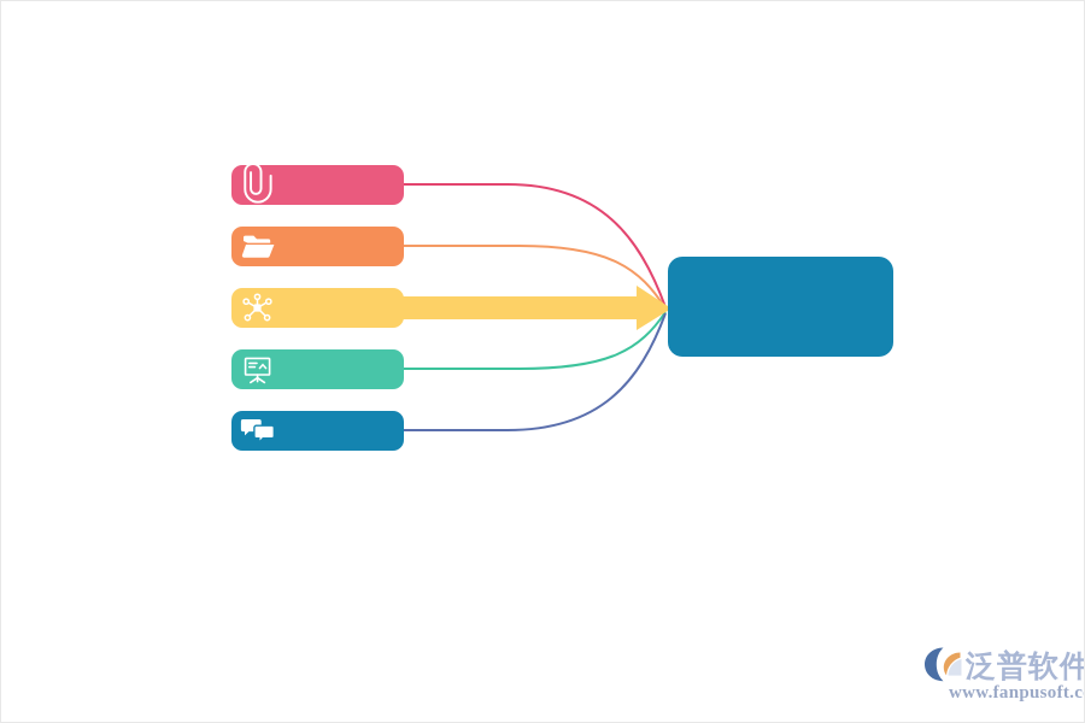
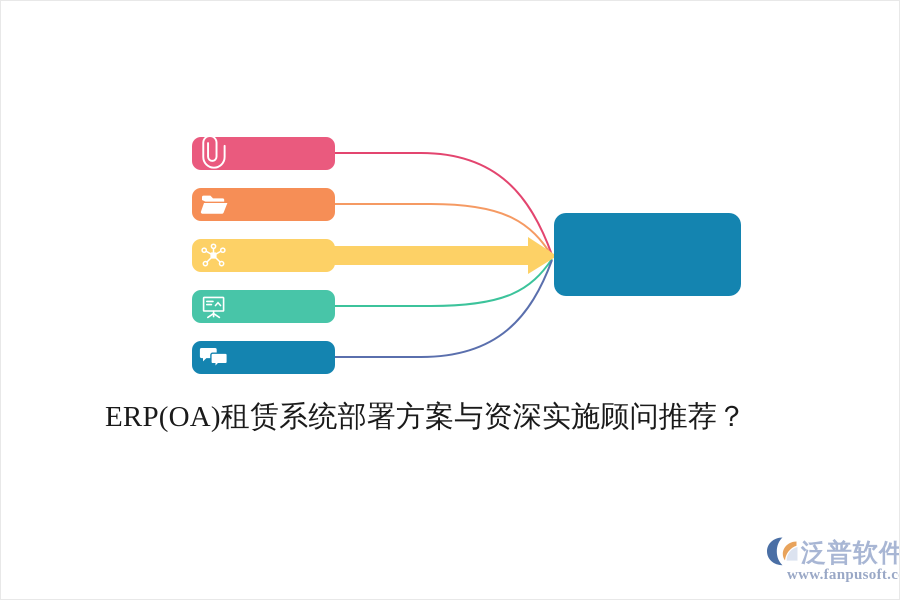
+ ERP(OA)租赁系统部署方案与资深实施顾问推荐？
  泛普软件
  www.fanpusoft.c
